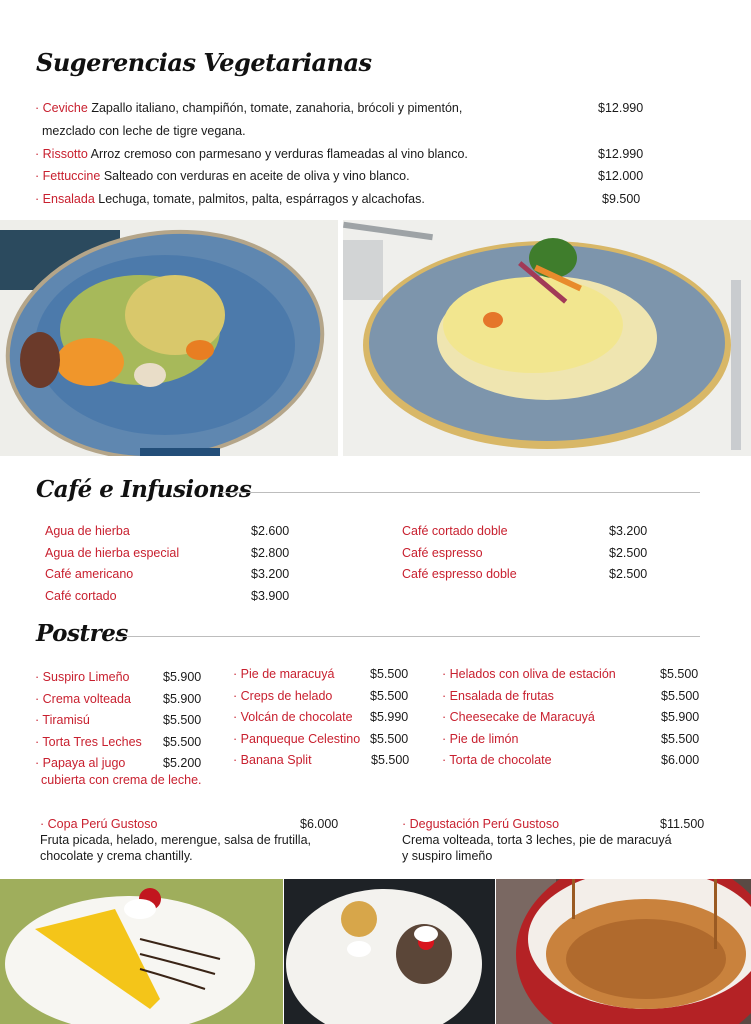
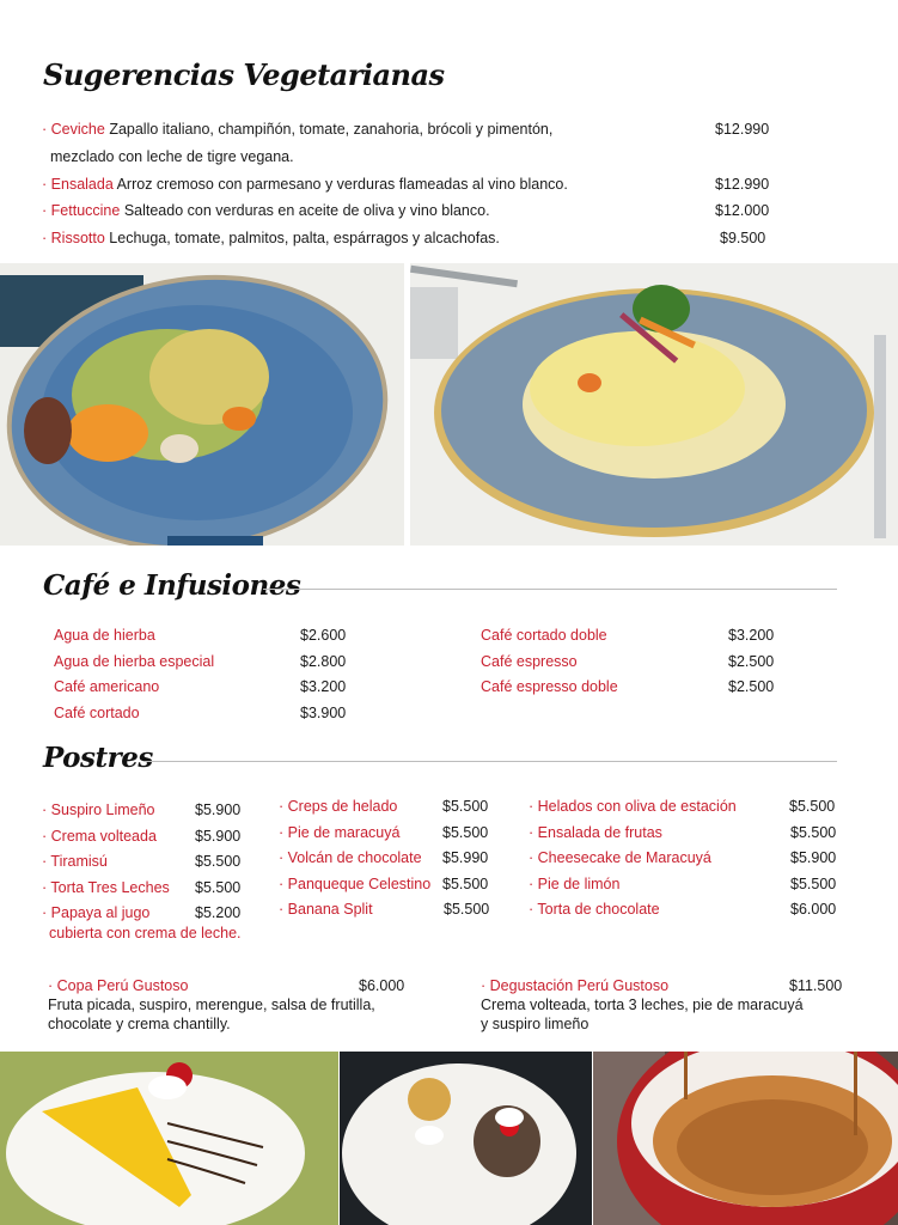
  Sugerencias Vegetarianas
  · Ceviche Zapallo italiano, champiñón, tomate, zanahoria, brócoli y pimentón,
  mezclado con leche de tigre vegana.
  $12.990
- · Rissotto Arroz cremoso con parmesano y verduras flameadas al vino blanco.
+ · Ensalada Arroz cremoso con parmesano y verduras flameadas al vino blanco.
  $12.990
  · Fettuccine Salteado con verduras en aceite de oliva y vino blanco.
  $12.000
- · Ensalada Lechuga, tomate, palmitos, palta, espárragos y alcachofas.
+ · Rissotto Lechuga, tomate, palmitos, palta, espárragos y alcachofas.
  $9.500
  Café e Infusiones
  Agua de hierba
  $2.600
  Agua de hierba especial
  $2.800
  Café americano
  $3.200
  Café cortado
  $3.900
  Café cortado doble
  $3.200
  Café espresso
  $2.500
  Café espresso doble
  $2.500
  Postres
  · Suspiro Limeño
  $5.900
  · Crema volteada
  $5.900
  · Tiramisú
  $5.500
  · Torta Tres Leches
  $5.500
  · Papaya al jugo
  $5.200
  cubierta con crema de leche.
- · Pie de maracuyá
+ · Creps de helado
  $5.500
- · Creps de helado
+ · Pie de maracuyá
  $5.500
  · Volcán de chocolate
  $5.990
  · Panqueque Celestino
  $5.500
  · Banana Split
  $5.500
  · Helados con oliva de estación
  $5.500
  · Ensalada de frutas
  $5.500
  · Cheesecake de Maracuyá
  $5.900
  · Pie de limón
  $5.500
  · Torta de chocolate
  $6.000
  · Copa Perú Gustoso
  $6.000
- Fruta picada, helado, merengue, salsa de frutilla,
+ Fruta picada, suspiro, merengue, salsa de frutilla,
  chocolate y crema chantilly.
  · Degustación Perú Gustoso
  $11.500
  Crema volteada, torta 3 leches, pie de maracuyá
  y suspiro limeño
